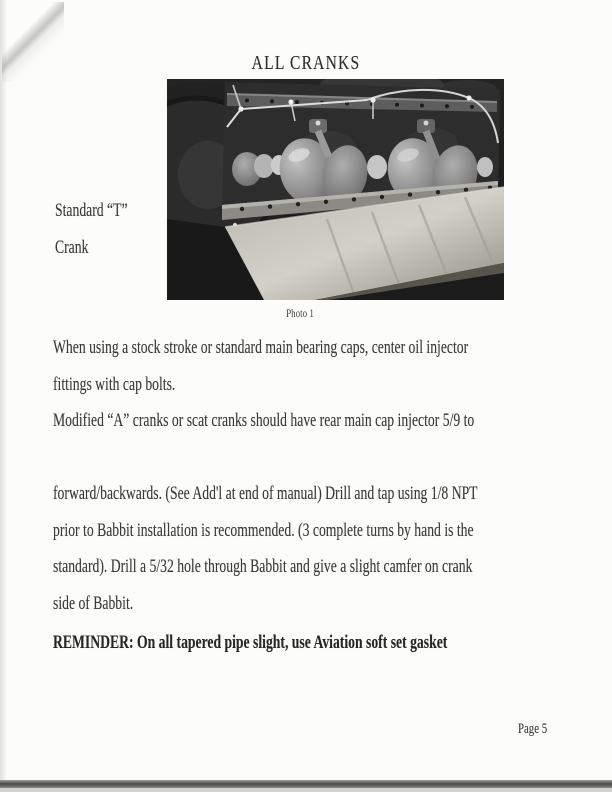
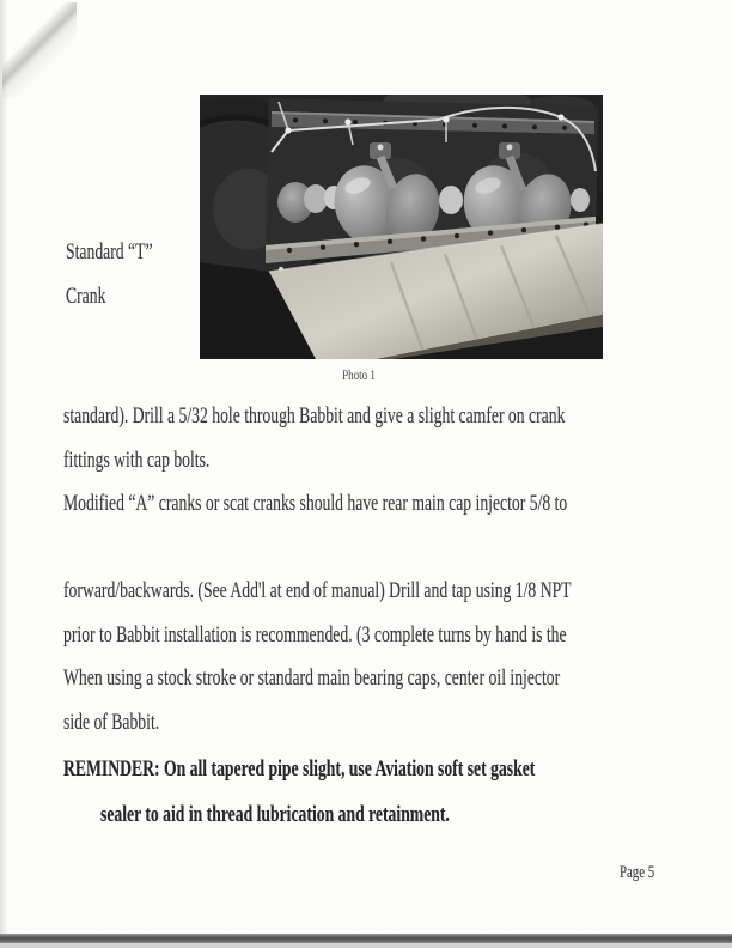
- ALL CRANKS
  Standard “T”
  Crank
  Photo 1
- When using a stock stroke or standard main bearing caps, center oil injector
+ standard). Drill a 5/32 hole through Babbit and give a slight camfer on crank
  fittings with cap bolts.
- Modified “A” cranks or scat cranks should have rear main cap injector 5/9 to
+ Modified “A” cranks or scat cranks should have rear main cap injector 5/8 to
  forward/backwards. (See Add'l at end of manual) Drill and tap using 1/8 NPT
  prior to Babbit installation is recommended. (3 complete turns by hand is the
- standard). Drill a 5/32 hole through Babbit and give a slight camfer on crank
+ When using a stock stroke or standard main bearing caps, center oil injector
  side of Babbit.
  REMINDER: On all tapered pipe slight, use Aviation soft set gasket
+ sealer to aid in thread lubrication and retainment.
  Page 5
